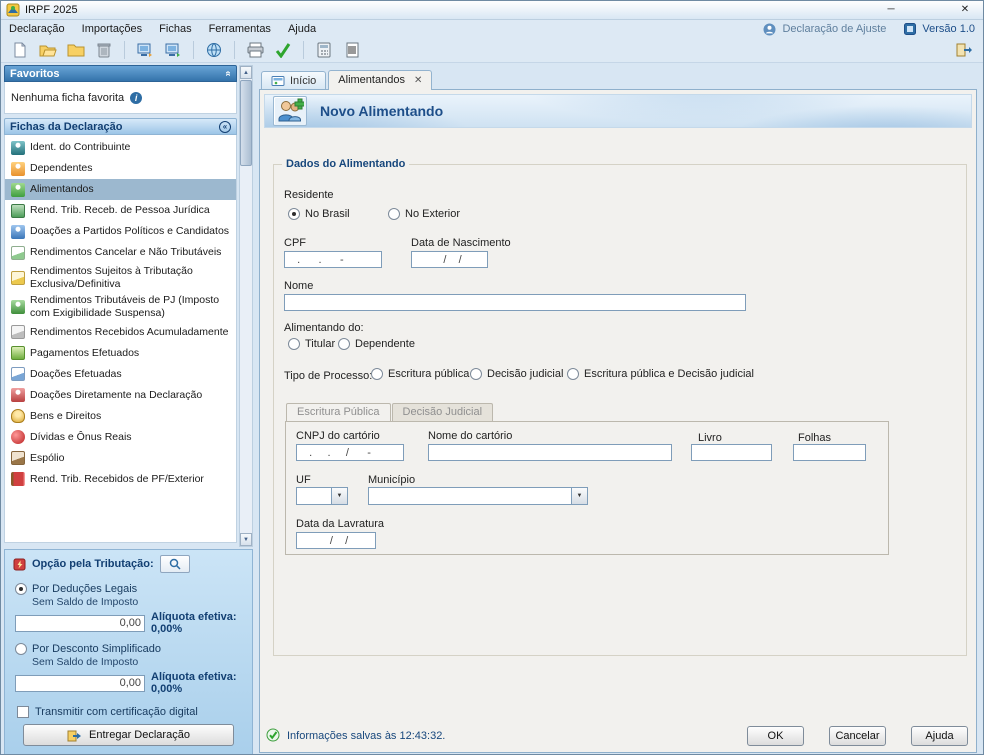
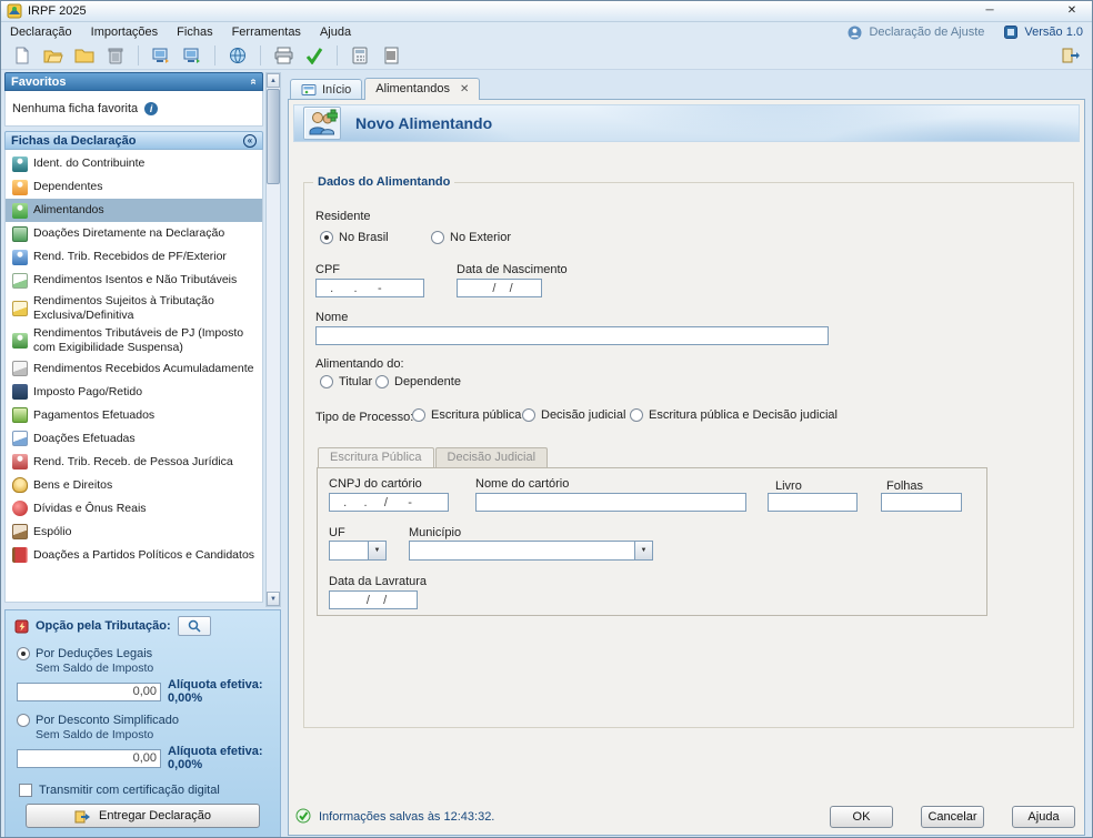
  IRPF 2025
  ─
  ✕
  Declaração
  Importações
  Fichas
  Ferramentas
  Ajuda
  Declaração de Ajuste
  Versão 1.0
  Favoritos
  Nenhuma ficha favorita
  i
  Fichas da Declaração
  «
  Ident. do Contribuinte
  Dependentes
  Alimentandos
- Rend. Trib. Receb. de Pessoa Jurídica
+ Doações Diretamente na Declaração
- Doações a Partidos Políticos e Candidatos
+ Rend. Trib. Recebidos de PF/Exterior
- Rendimentos Cancelar e Não Tributáveis
+ Rendimentos Isentos e Não Tributáveis
  Rendimentos Sujeitos à Tributação Exclusiva/Definitiva
  Rendimentos Tributáveis de PJ (Imposto com Exigibilidade Suspensa)
  Rendimentos Recebidos Acumuladamente
+ Imposto Pago/Retido
  Pagamentos Efetuados
  Doações Efetuadas
- Doações Diretamente na Declaração
+ Rend. Trib. Receb. de Pessoa Jurídica
  Bens e Direitos
  Dívidas e Ônus Reais
  Espólio
- Rend. Trib. Recebidos de PF/Exterior
+ Doações a Partidos Políticos e Candidatos
  Opção pela Tributação:
  Por Deduções Legais
  Sem Saldo de Imposto
  0,00
  Alíquota efetiva: 0,00%
  Por Desconto Simplificado
  Sem Saldo de Imposto
  0,00
  Alíquota efetiva: 0,00%
  Transmitir com certificação digital
  Entregar Declaração
  Início
  Alimentandos
  ✕
  Novo Alimentando
  Dados do Alimentando
  Residente
  No Brasil
  No Exterior
  CPF
  . . -
  Data de Nascimento
  / /
  Nome
  Alimentando do:
  Titular
  Dependente
  Tipo de Processo
  Escritura pública
  Decisão judicial
  Escritura pública e Decisão judicial
  Escritura Pública
  Decisão Judicial
  CNPJ do cartório
  . . / -
  Nome do cartório
  Livro
  Folhas
  UF
  Município
  Data da Lavratura
  / /
  Informações salvas às 12:43:32.
  OK
  Cancelar
  Ajuda
